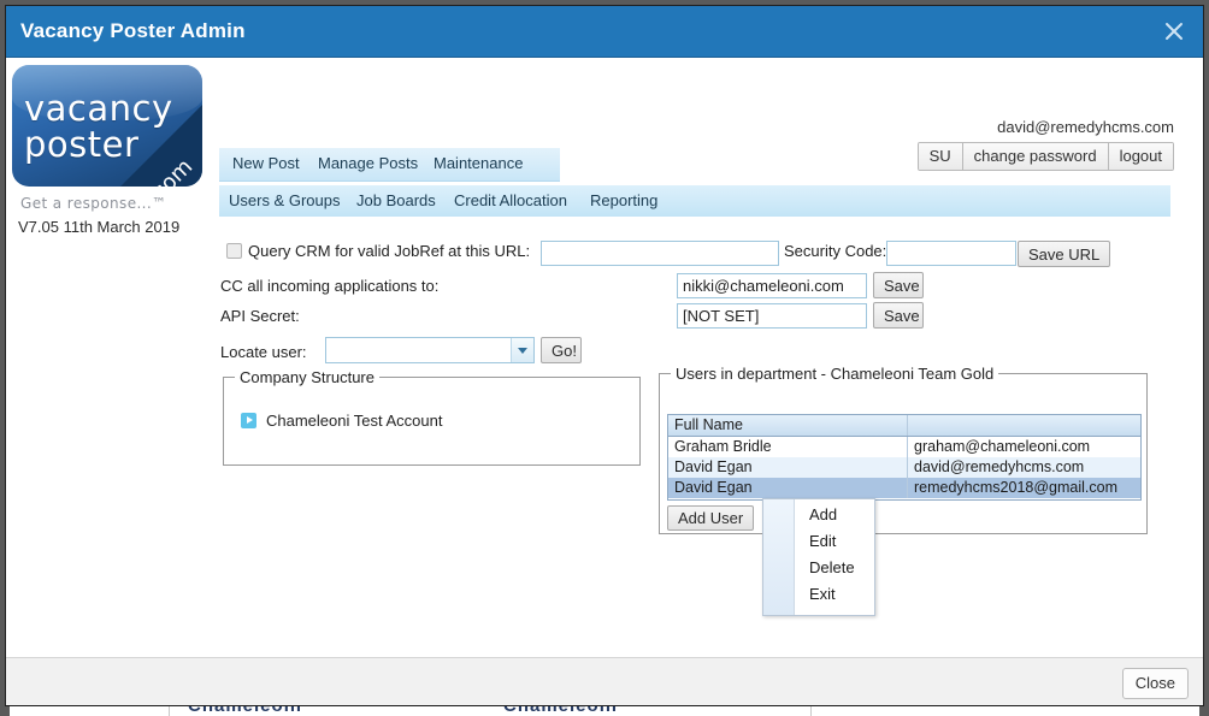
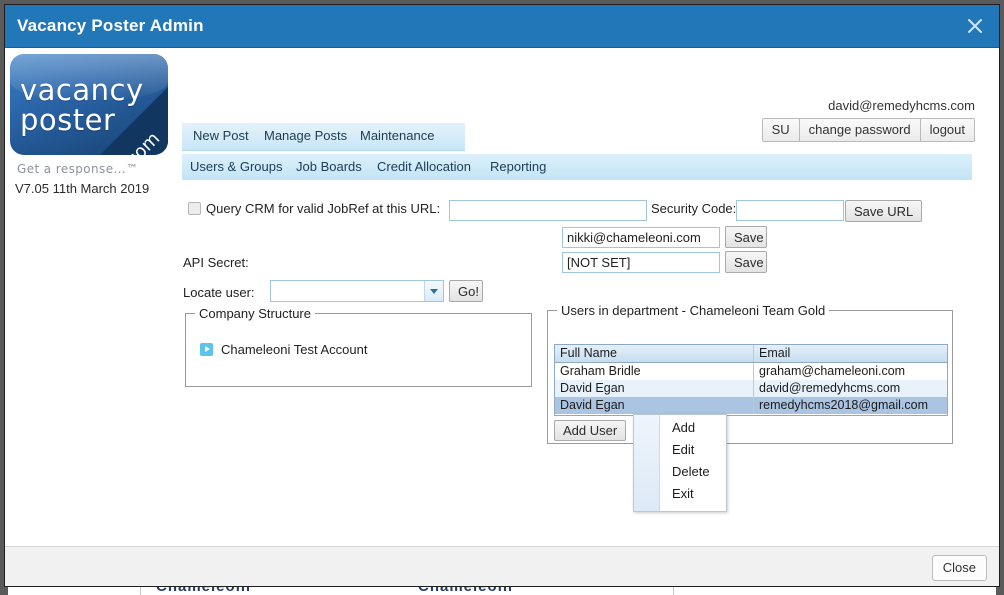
  Vacancy Poster Admin
  vacancy
  poster
  Get a response...™
  V7.05 11th March 2019
  david@remedyhcms.com
  SU
  change password
  logout
  New Post
  Manage Posts
  Maintenance
  Users & Groups
  Job Boards
  Credit Allocation
  Reporting
  Query CRM for valid JobRef at this URL:
  Security Code:
  Save URL
- CC all incoming applications to:
  nikki@chameleoni.com
  Save
  API Secret:
  [NOT SET]
  Save
  Locate user:
  Go!
  Company Structure
  Chameleoni Test Account
  Users in department - Chameleoni Team Gold
  Full Name
+ Email
  Graham Bridle
  graham@chameleoni.com
  David Egan
  david@remedyhcms.com
  David Egan
  remedyhcms2018@gmail.com
  Add User
  Add
  Edit
  Delete
  Exit
  Close
